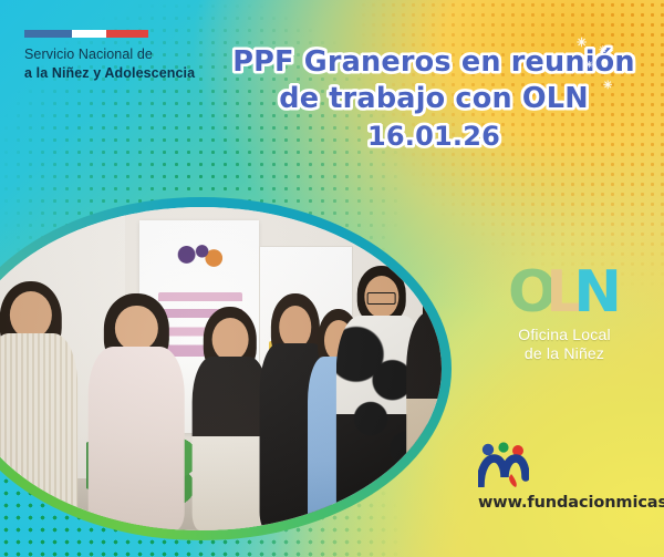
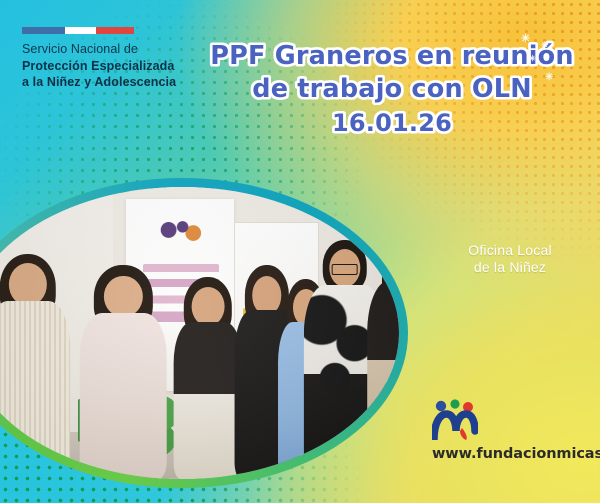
  Servicio Nacional de
+ Protección Especializada
  a la Niñez y Adolescencia
  PPF Graneros en reunión
  de trabajo con OLN
  16.01.26
  ✳
  ✳
  ✳
  ✳
- O
- L
- N
  Oficina Local
  de la Niñez
  www.fundacionmicas
